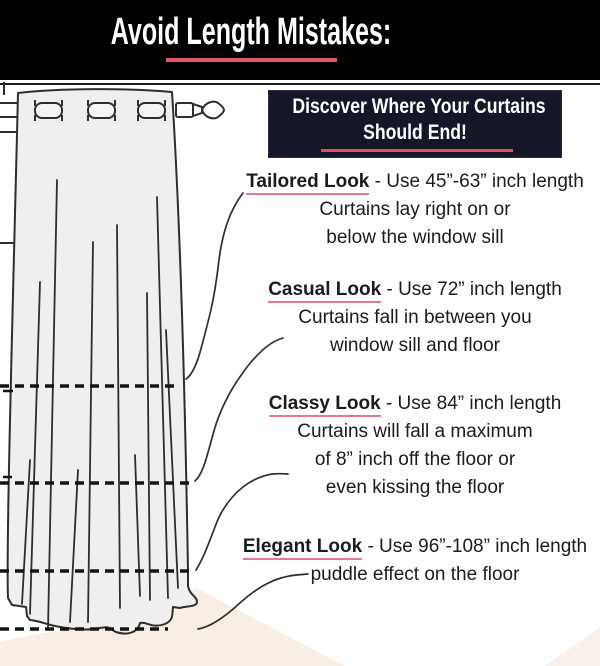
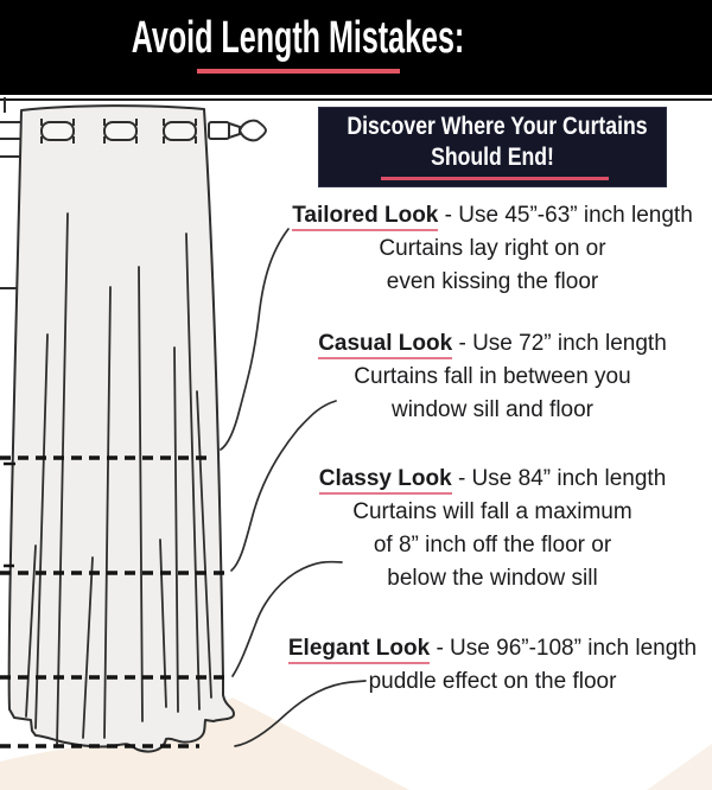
  Avoid Length Mistakes:
  Discover Where Your Curtains
  Should End!
  Tailored Look - Use 45”-63” inch length
  Curtains lay right on or
- below the window sill
+ even kissing the floor
  Casual Look - Use 72” inch length
  Curtains fall in between you
  window sill and floor
  Classy Look - Use 84” inch length
  Curtains will fall a maximum
  of 8” inch off the floor or
- even kissing the floor
+ below the window sill
  Elegant Look - Use 96”-108” inch length
  puddle effect on the floor
